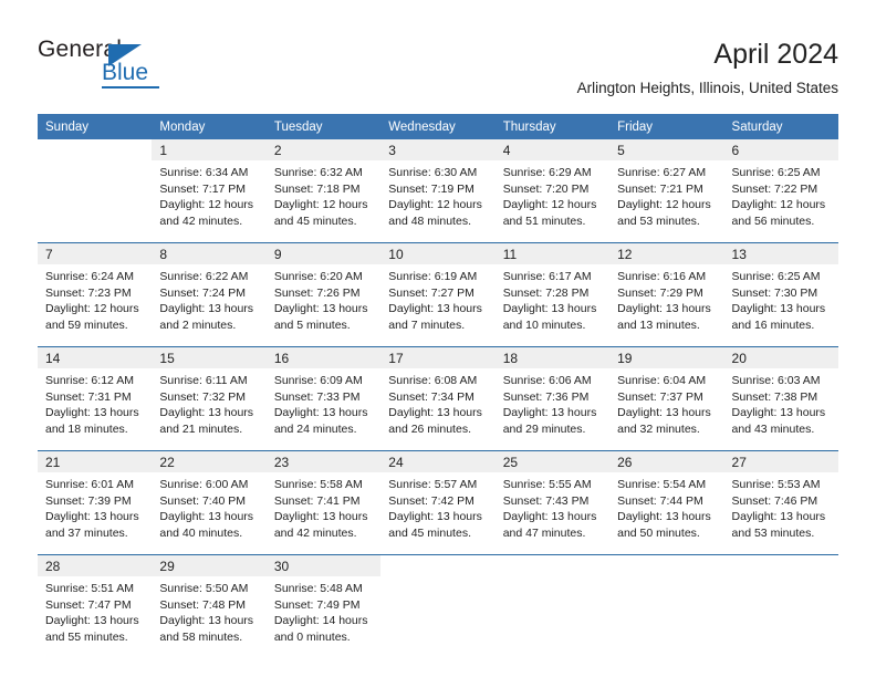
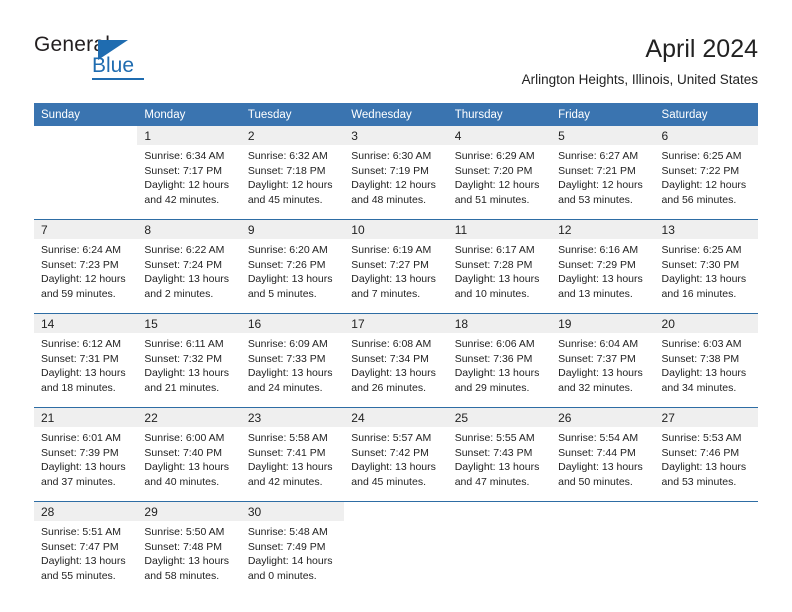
  General
  Blue
  April 2024
  Arlington Heights, Illinois, United States
  Sunday	Monday	Tuesday	Wednesday	Thursday	Friday	Saturday
  	1	2	3	4	5	6
  	Sunrise: 6:34 AMSunset: 7:17 PMDaylight: 12 hoursand 42 minutes.	Sunrise: 6:32 AMSunset: 7:18 PMDaylight: 12 hoursand 45 minutes.	Sunrise: 6:30 AMSunset: 7:19 PMDaylight: 12 hoursand 48 minutes.	Sunrise: 6:29 AMSunset: 7:20 PMDaylight: 12 hoursand 51 minutes.	Sunrise: 6:27 AMSunset: 7:21 PMDaylight: 12 hoursand 53 minutes.	Sunrise: 6:25 AMSunset: 7:22 PMDaylight: 12 hoursand 56 minutes.
  7	8	9	10	11	12	13
  Sunrise: 6:24 AMSunset: 7:23 PMDaylight: 12 hoursand 59 minutes.	Sunrise: 6:22 AMSunset: 7:24 PMDaylight: 13 hoursand 2 minutes.	Sunrise: 6:20 AMSunset: 7:26 PMDaylight: 13 hoursand 5 minutes.	Sunrise: 6:19 AMSunset: 7:27 PMDaylight: 13 hoursand 7 minutes.	Sunrise: 6:17 AMSunset: 7:28 PMDaylight: 13 hoursand 10 minutes.	Sunrise: 6:16 AMSunset: 7:29 PMDaylight: 13 hoursand 13 minutes.	Sunrise: 6:25 AMSunset: 7:30 PMDaylight: 13 hoursand 16 minutes.
  14	15	16	17	18	19	20
- Sunrise: 6:12 AMSunset: 7:31 PMDaylight: 13 hoursand 18 minutes.	Sunrise: 6:11 AMSunset: 7:32 PMDaylight: 13 hoursand 21 minutes.	Sunrise: 6:09 AMSunset: 7:33 PMDaylight: 13 hoursand 24 minutes.	Sunrise: 6:08 AMSunset: 7:34 PMDaylight: 13 hoursand 26 minutes.	Sunrise: 6:06 AMSunset: 7:36 PMDaylight: 13 hoursand 29 minutes.	Sunrise: 6:04 AMSunset: 7:37 PMDaylight: 13 hoursand 32 minutes.	Sunrise: 6:03 AMSunset: 7:38 PMDaylight: 13 hoursand 43 minutes.
+ Sunrise: 6:12 AMSunset: 7:31 PMDaylight: 13 hoursand 18 minutes.	Sunrise: 6:11 AMSunset: 7:32 PMDaylight: 13 hoursand 21 minutes.	Sunrise: 6:09 AMSunset: 7:33 PMDaylight: 13 hoursand 24 minutes.	Sunrise: 6:08 AMSunset: 7:34 PMDaylight: 13 hoursand 26 minutes.	Sunrise: 6:06 AMSunset: 7:36 PMDaylight: 13 hoursand 29 minutes.	Sunrise: 6:04 AMSunset: 7:37 PMDaylight: 13 hoursand 32 minutes.	Sunrise: 6:03 AMSunset: 7:38 PMDaylight: 13 hoursand 34 minutes.
  21	22	23	24	25	26	27
  Sunrise: 6:01 AMSunset: 7:39 PMDaylight: 13 hoursand 37 minutes.	Sunrise: 6:00 AMSunset: 7:40 PMDaylight: 13 hoursand 40 minutes.	Sunrise: 5:58 AMSunset: 7:41 PMDaylight: 13 hoursand 42 minutes.	Sunrise: 5:57 AMSunset: 7:42 PMDaylight: 13 hoursand 45 minutes.	Sunrise: 5:55 AMSunset: 7:43 PMDaylight: 13 hoursand 47 minutes.	Sunrise: 5:54 AMSunset: 7:44 PMDaylight: 13 hoursand 50 minutes.	Sunrise: 5:53 AMSunset: 7:46 PMDaylight: 13 hoursand 53 minutes.
  28	29	30
  Sunrise: 5:51 AMSunset: 7:47 PMDaylight: 13 hoursand 55 minutes.	Sunrise: 5:50 AMSunset: 7:48 PMDaylight: 13 hoursand 58 minutes.	Sunrise: 5:48 AMSunset: 7:49 PMDaylight: 14 hoursand 0 minutes.
